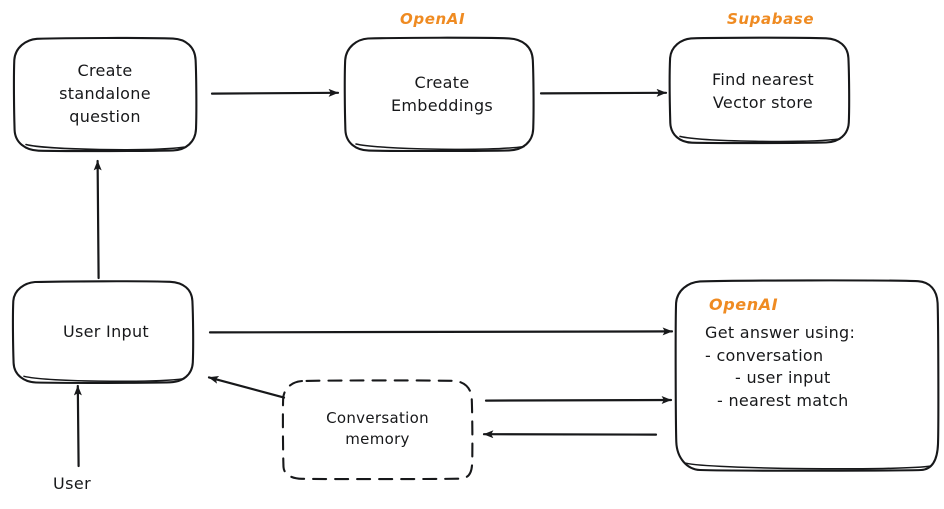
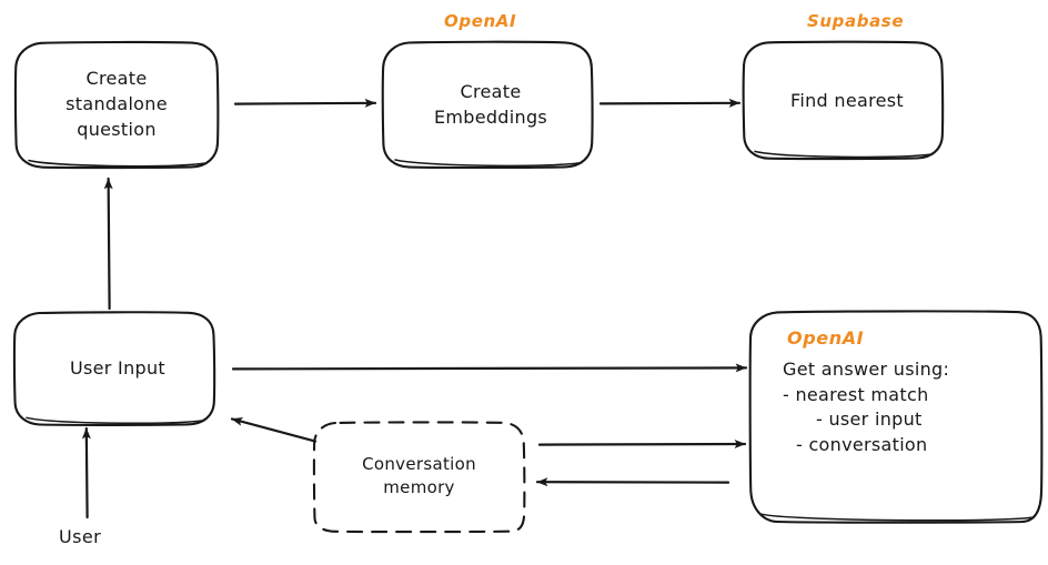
  OpenAI
  Supabase
  Create
  standalone
  question
  Create
  Embeddings
  Find nearest
- Vector store
  User Input
  Conversation
  memory
  OpenAI
  Get answer using:
- - conversation
+ - nearest match
  - user input
- - nearest match
+ - conversation
  User
